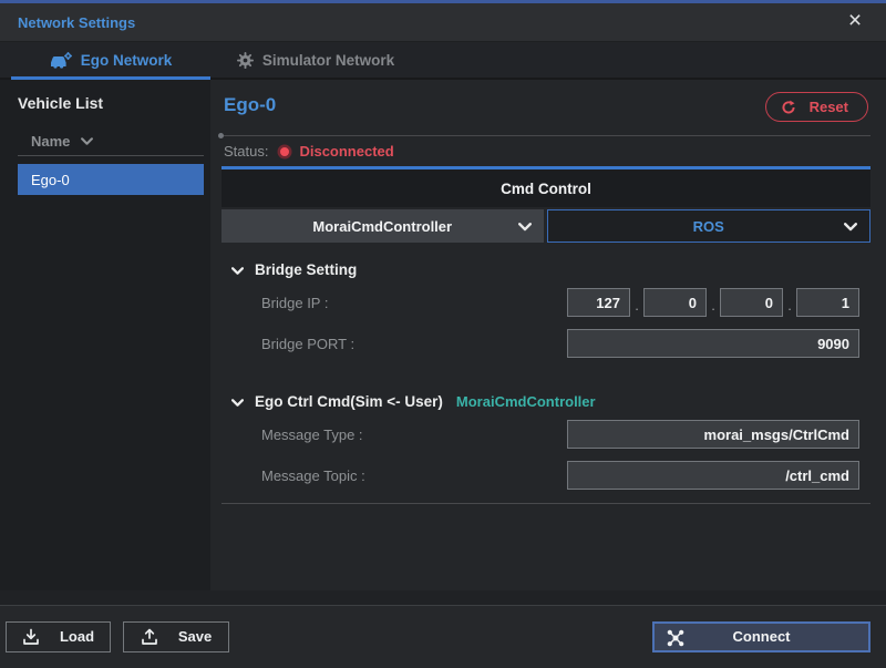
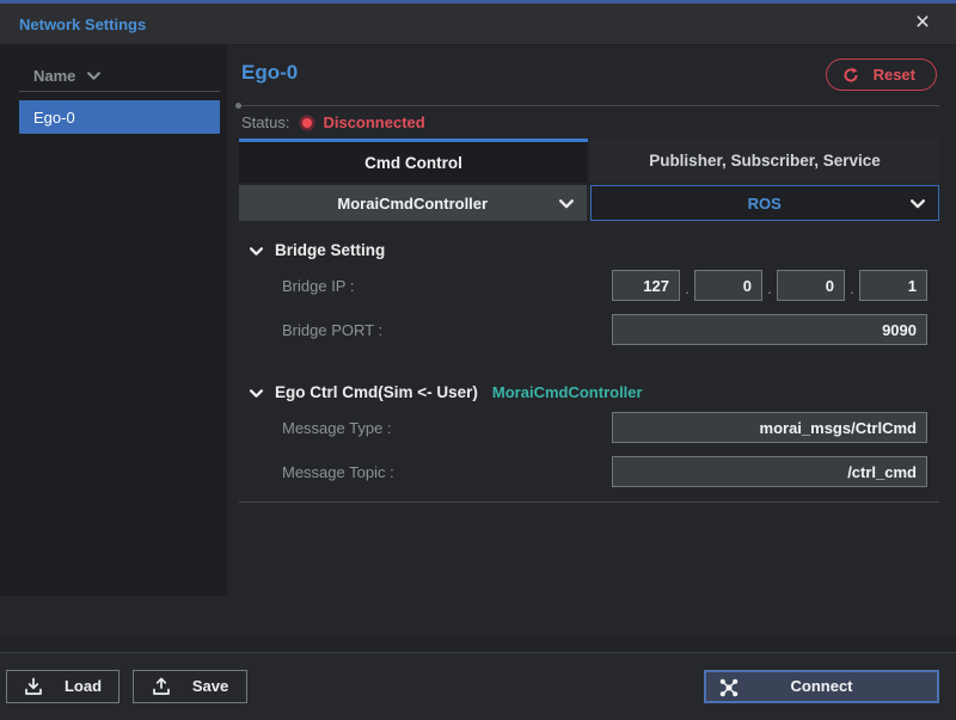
  Network Settings
  ×
- Ego Network
- Simulator Network
- Vehicle List
  Name
  Ego-0
  Ego-0
  Reset
  Status:
  Disconnected
  Cmd Control
+ Publisher, Subscriber, Service
  MoraiCmdController
  ROS
  Bridge Setting
  Bridge IP :
  127
  .
  0
  .
  0
  .
  1
  Bridge PORT :
  9090
  Ego Ctrl Cmd(Sim <- User)
  MoraiCmdController
  Message Type :
  morai_msgs/CtrlCmd
  Message Topic :
  /ctrl_cmd
  Load
  Save
  Connect
